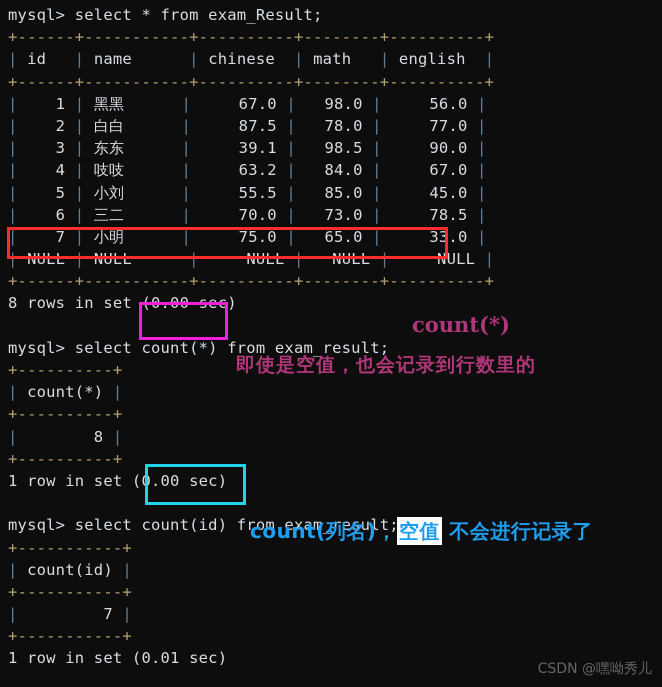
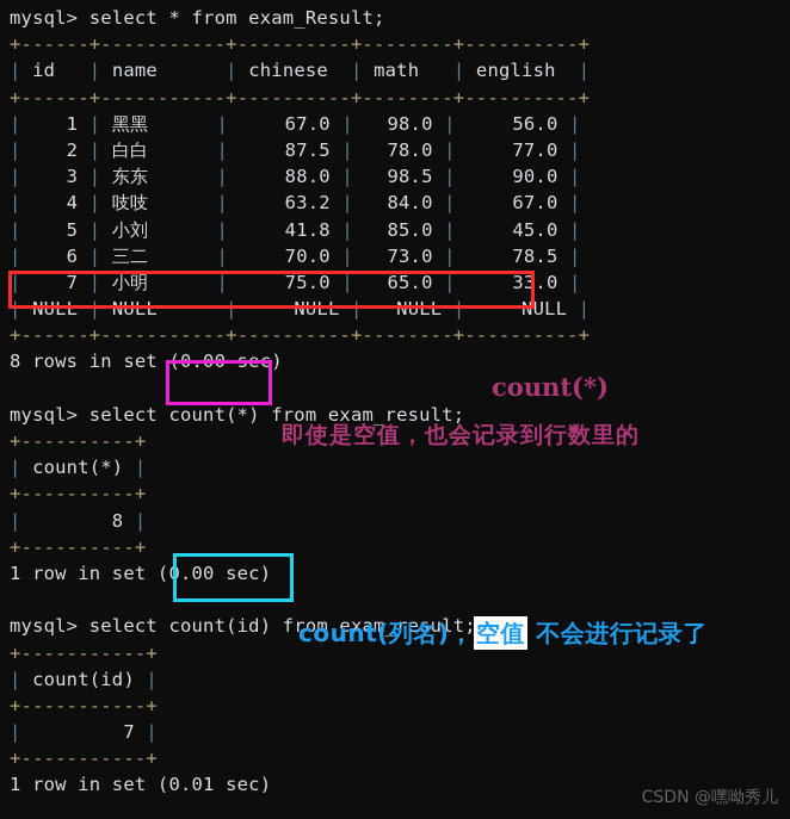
  mysql> select * from exam_Result;
  +------+-----------+----------+--------+----------+
  | id | name | chinese | math | english |
  +------+-----------+----------+--------+----------+
  | 1 | 黑黑 | 67.0 | 98.0 | 56.0 |
  | 2 | 白白 | 87.5 | 78.0 | 77.0 |
- | 3 | 东东 | 39.1 | 98.5 | 90.0 |
+ | 3 | 东东 | 88.0 | 98.5 | 90.0 |
  | 4 | 吱吱 | 63.2 | 84.0 | 67.0 |
- | 5 | 小刘 | 55.5 | 85.0 | 45.0 |
+ | 5 | 小刘 | 41.8 | 85.0 | 45.0 |
  | 6 | 三二 | 70.0 | 73.0 | 78.5 |
  | 7 | 小明 | 75.0 | 65.0 | 33.0 |
  | NULL | NULL | NULL | NULL | NULL |
  +------+-----------+----------+--------+----------+
  8 rows in set (0.00 sec)
  mysql> select count(*) from exam_result;
  +----------+
  | count(*) |
  +----------+
  | 8 |
  +----------+
  1 row in set (0.00 sec)
  mysql> select count(id) from exam_result;
  +-----------+
  | count(id) |
  +-----------+
  | 7 |
  +-----------+
  1 row in set (0.01 sec)
  count(*)
  即使是空值，也会记录到行数里的
  count(列名)，空值 不会进行记录了
  CSDN @嘿呦秀儿
